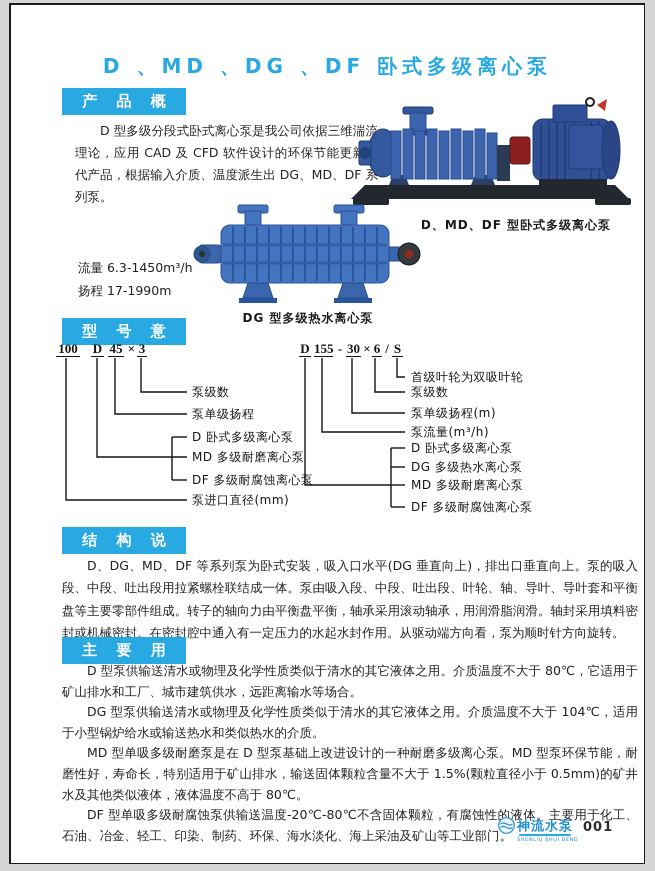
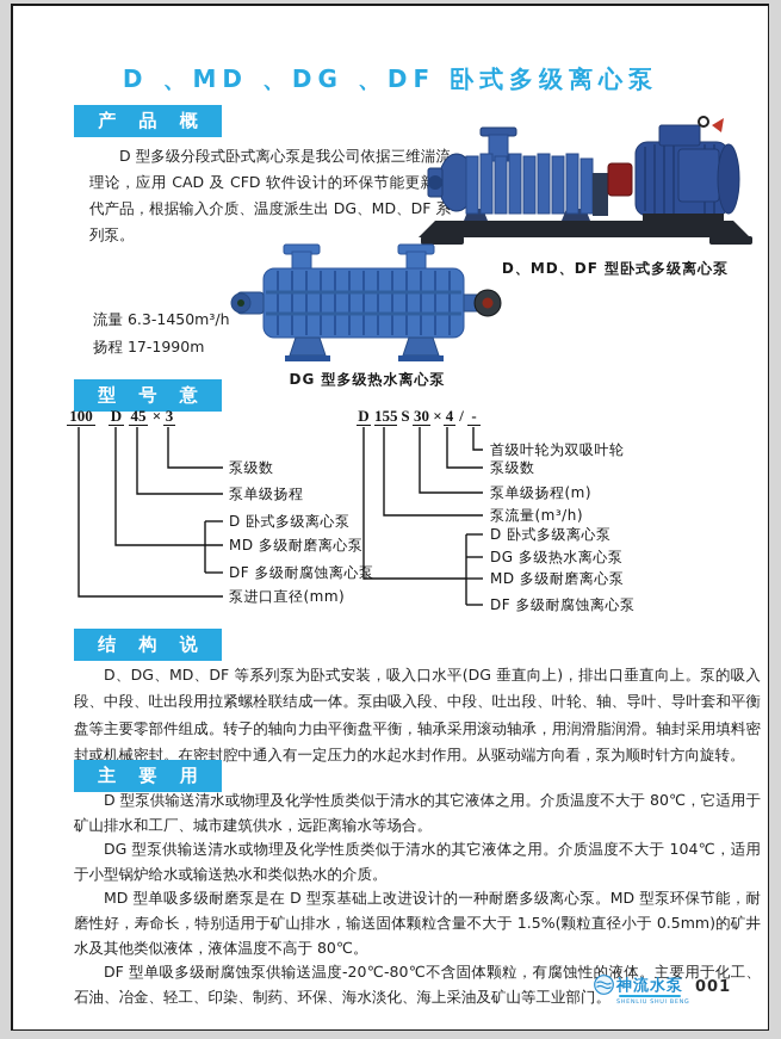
  D 、MD 、DG 、DF 卧式多级离心泵
  产 品 概 述
  D 型多级分段式卧式离心泵是我公司依据三维湍流理论，应用 CAD 及 CFD 软件设计的环保节能更代产品，根据输入介质、温度派生出 DG、MD、DF 系列泵。
  D、MD、DF 型卧式多级离心泵
  流量 6.3-1450m³/h
  扬程 17-1990m
  DG 型多级热水离心泵
  型 号 意 义
  100
  D
  45
  ×
  3
  泵级数
  泵单级扬程
  D 卧式多级离心泵
  MD 多级耐磨离心泵
  DF 多级耐腐蚀离心泵
  泵进口直径(mm)
  D
  155
- -
+ S
  30
  ×
- 6
+ 4
  /
- S
+ -
  首级叶轮为双吸叶轮
  泵级数
  泵单级扬程(m)
  泵流量(m³/h)
  D 卧式多级离心泵
  DG 多级热水离心泵
  MD 多级耐磨离心泵
  DF 多级耐腐蚀离心泵
  结 构 说 明
  D、DG、MD、DF 等系列泵为卧式安装，吸入口水平(DG 垂直向上)，排出口垂直向上。泵的吸入段、中段、吐出段用拉紧螺栓联结成一体。泵由吸入段、中段、吐出段、叶轮、轴、导叶、导叶套和平衡盘等主要零部件组成。转子的轴向力由平衡盘平衡，轴承采用滚动轴承，用润滑脂润滑。轴封采用填料密封或机械密封。在密封腔中通入有一定压力的水起水封作用。从驱动端方向看，泵为顺时针方向旋转。
  主 要 用 途
  D 型泵供输送清水或物理及化学性质类似于清水的其它液体之用。介质温度不大于 80℃，它适用于矿山排水和工厂、城市建筑供水，远距离输水等场合。
  DG 型泵供输送清水或物理及化学性质类似于清水的其它液体之用。介质温度不大于 104℃，适用于小型锅炉给水或输送热水和类似热水的介质。
  MD 型单吸多级耐磨泵是在 D 型泵基础上改进设计的一种耐磨多级离心泵。MD 型泵环保节能，耐磨性好，寿命长，特别适用于矿山排水，输送固体颗粒含量不大于 1.5%(颗粒直径小于 0.5mm)的矿井水及其他类似液体，液体温度不高于 80℃。
  DF 型单吸多级耐腐蚀泵供输送温度-20℃-80℃不含固体颗粒，有腐蚀性的液体。主要用于化工、石油、冶金、轻工、印染、制药、环保、海水淡化、海上采油及矿山等工业部门。
  神流水泵
  001
